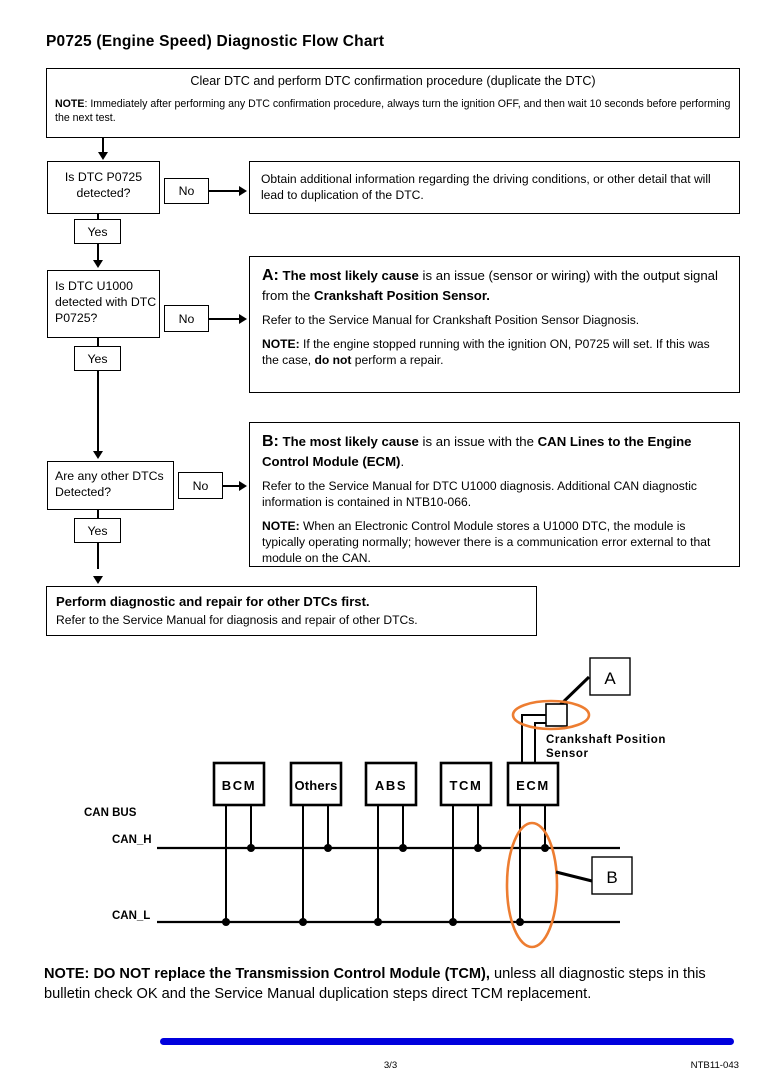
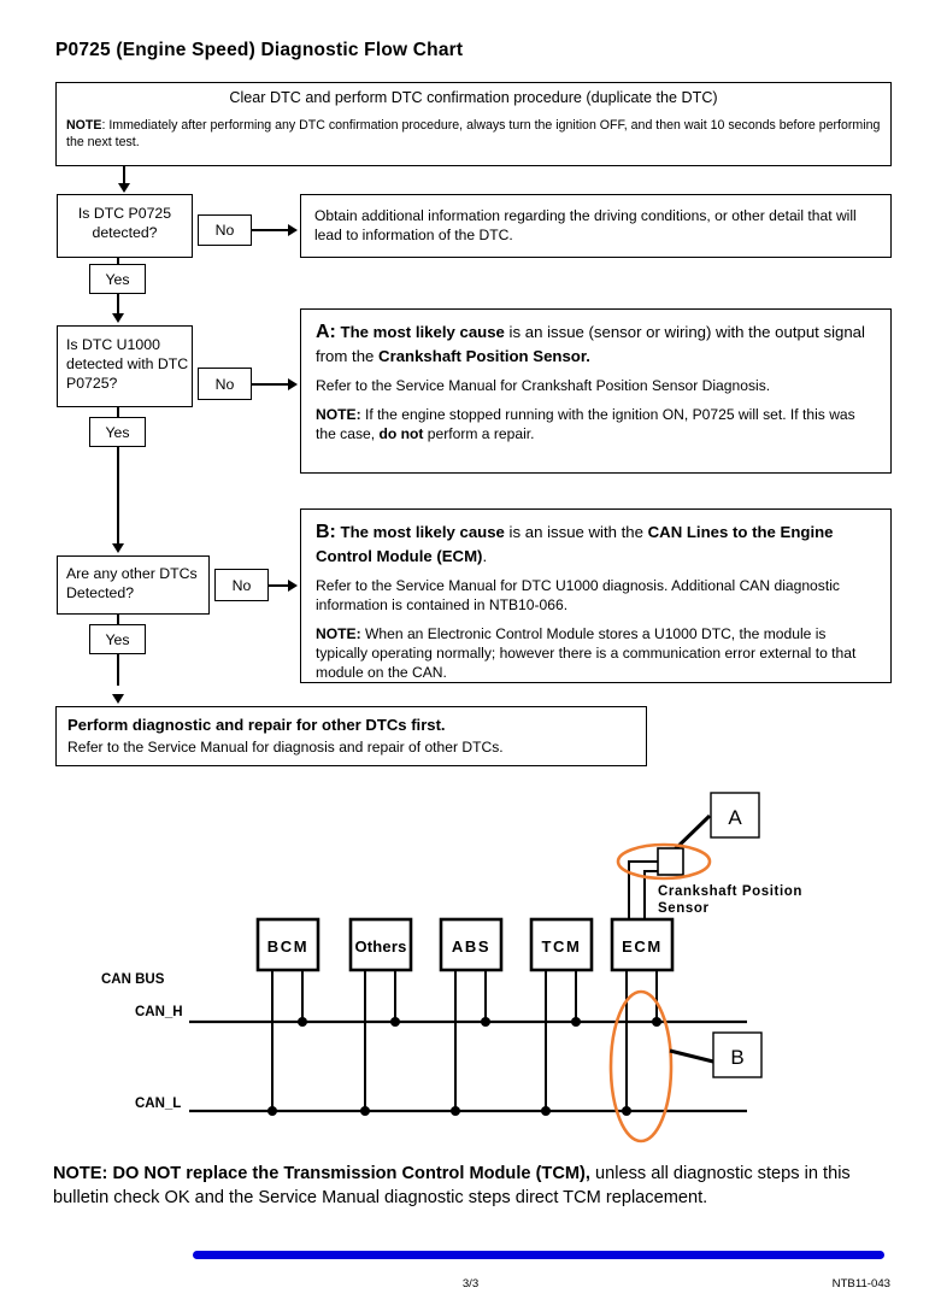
  P0725 (Engine Speed) Diagnostic Flow Chart
  Clear DTC and perform DTC confirmation procedure (duplicate the DTC)
  NOTE: Immediately after performing any DTC confirmation procedure, always turn the ignition OFF, and then wait 10 seconds before performing the next test.
  Is DTC P0725 detected?
  No
  Yes
- Obtain additional information regarding the driving conditions, or other detail that will lead to duplication of the DTC.
+ Obtain additional information regarding the driving conditions, or other detail that will lead to information of the DTC.
  Is DTC U1000 detected with DTC P0725?
  No
  Yes
  A: The most likely cause is an issue (sensor or wiring) with the output signal from the Crankshaft Position Sensor.
  Refer to the Service Manual for Crankshaft Position Sensor Diagnosis.
  NOTE: If the engine stopped running with the ignition ON, P0725 will set. If this was the case, do not perform a repair.
  Are any other DTCs Detected?
  No
  Yes
  B: The most likely cause is an issue with the CAN Lines to the Engine Control Module (ECM).
  Refer to the Service Manual for DTC U1000 diagnosis. Additional CAN diagnostic information is contained in NTB10-066.
  NOTE: When an Electronic Control Module stores a U1000 DTC, the module is typically operating normally; however there is a communication error external to that module on the CAN.
  Perform diagnostic and repair for other DTCs first.
  Refer to the Service Manual for diagnosis and repair of other DTCs.
  A
  Crankshaft Position
  Sensor
  BCM
  Others
  ABS
  TCM
  ECM
  B
  CAN BUS
  CAN_H
  CAN_L
- NOTE: DO NOT replace the Transmission Control Module (TCM), unless all diagnostic steps in this bulletin check OK and the Service Manual duplication steps direct TCM replacement.
+ NOTE: DO NOT replace the Transmission Control Module (TCM), unless all diagnostic steps in this bulletin check OK and the Service Manual diagnostic steps direct TCM replacement.
  3/3
  NTB11-043
